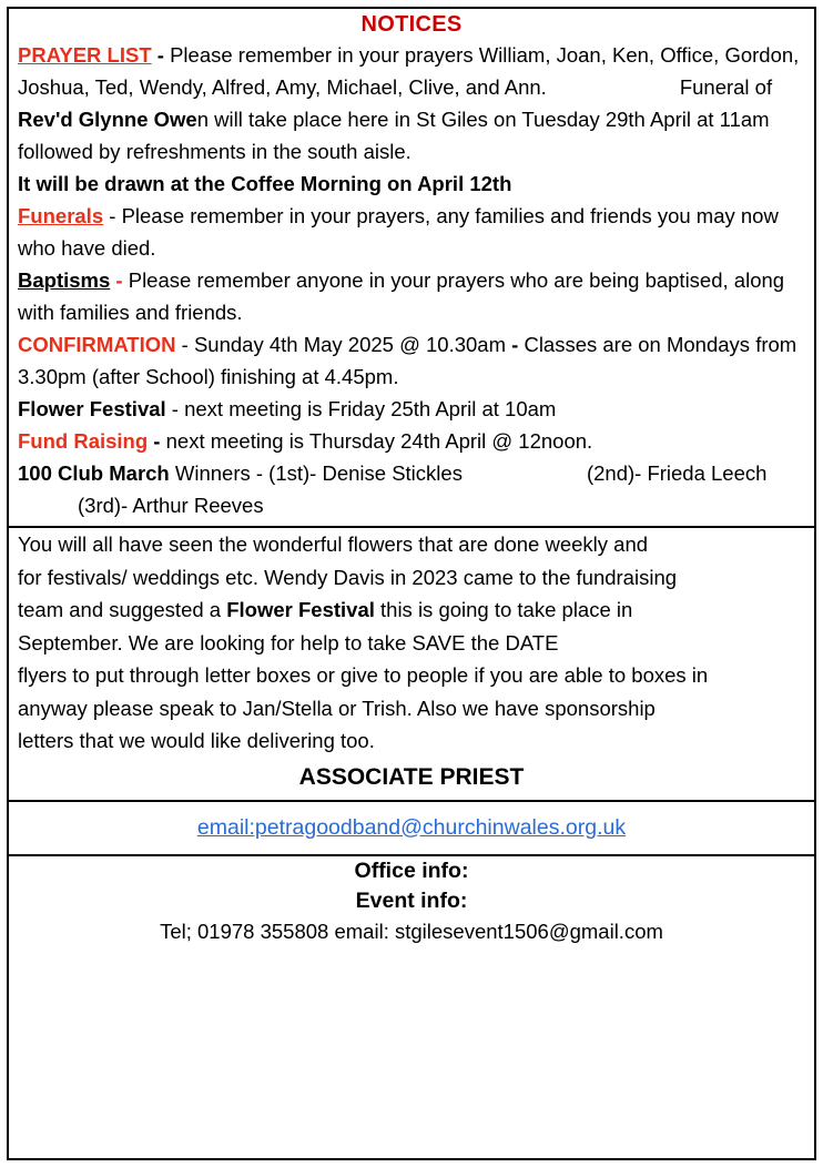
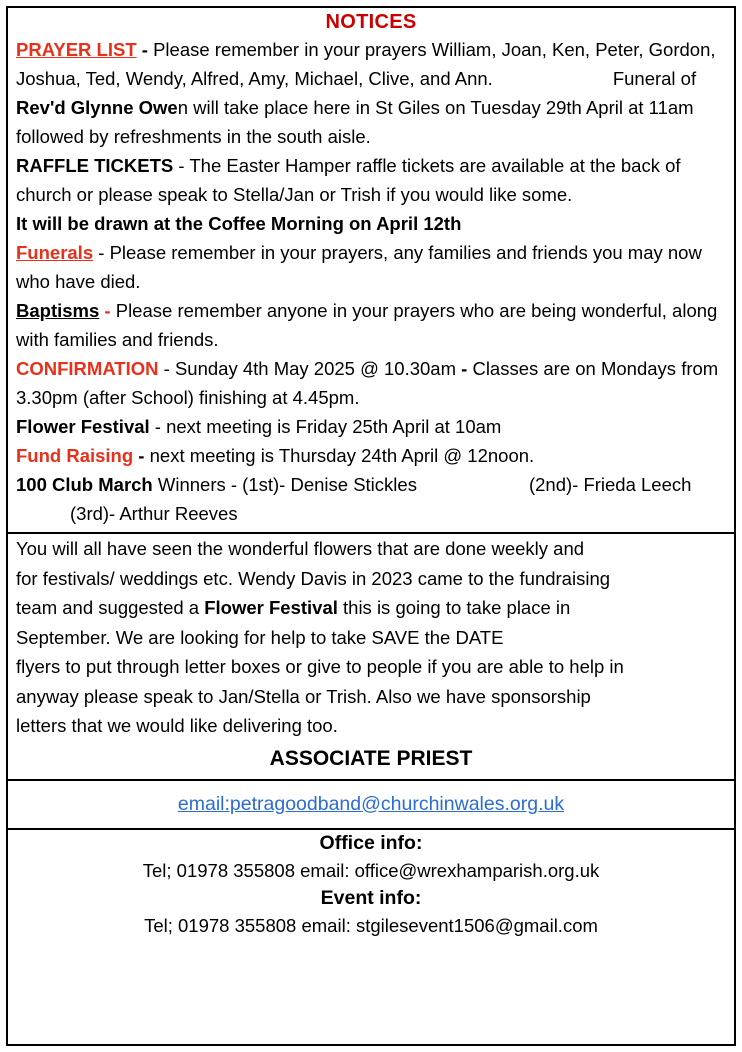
  NOTICES
- PRAYER LIST - Please remember in your prayers William, Joan, Ken, Office, Gordon, Joshua, Ted, Wendy, Alfred, Amy, Michael, Clive, and Ann. Funeral of Rev'd Glynne Owen will take place here in St Giles on Tuesday 29th April at 11am followed by refreshments in the south aisle.
+ PRAYER LIST - Please remember in your prayers William, Joan, Ken, Peter, Gordon, Joshua, Ted, Wendy, Alfred, Amy, Michael, Clive, and Ann. Funeral of Rev'd Glynne Owen will take place here in St Giles on Tuesday 29th April at 11am followed by refreshments in the south aisle.
+ RAFFLE TICKETS - The Easter Hamper raffle tickets are available at the back of church or please speak to Stella/Jan or Trish if you would like some.
  It will be drawn at the Coffee Morning on April 12th
  Funerals - Please remember in your prayers, any families and friends you may now who have died.
- Baptisms - Please remember anyone in your prayers who are being baptised, along with families and friends.
+ Baptisms - Please remember anyone in your prayers who are being wonderful, along with families and friends.
  CONFIRMATION - Sunday 4th May 2025 @ 10.30am - Classes are on Mondays from 3.30pm (after School) finishing at 4.45pm.
  Flower Festival - next meeting is Friday 25th April at 10am
  Fund Raising - next meeting is Thursday 24th April @ 12noon.
  100 Club March Winners - (1st)- Denise Stickles (2nd)- Frieda Leech(3rd)- Arthur Reeves
  You will all have seen the wonderful flowers that are done weekly and
  for festivals/ weddings etc. Wendy Davis in 2023 came to the fundraising
  team and suggested a Flower Festival this is going to take place in
  September. We are looking for help to take SAVE the DATE
- flyers to put through letter boxes or give to people if you are able to boxes in
+ flyers to put through letter boxes or give to people if you are able to help in
  anyway please speak to Jan/Stella or Trish. Also we have sponsorship
  letters that we would like delivering too.
  ASSOCIATE PRIEST
  email:petragoodband@churchinwales.org.uk
  Office info:
+ Tel; 01978 355808 email: office@wrexhamparish.org.uk
  Event info:
  Tel; 01978 355808 email: stgilesevent1506@gmail.com
